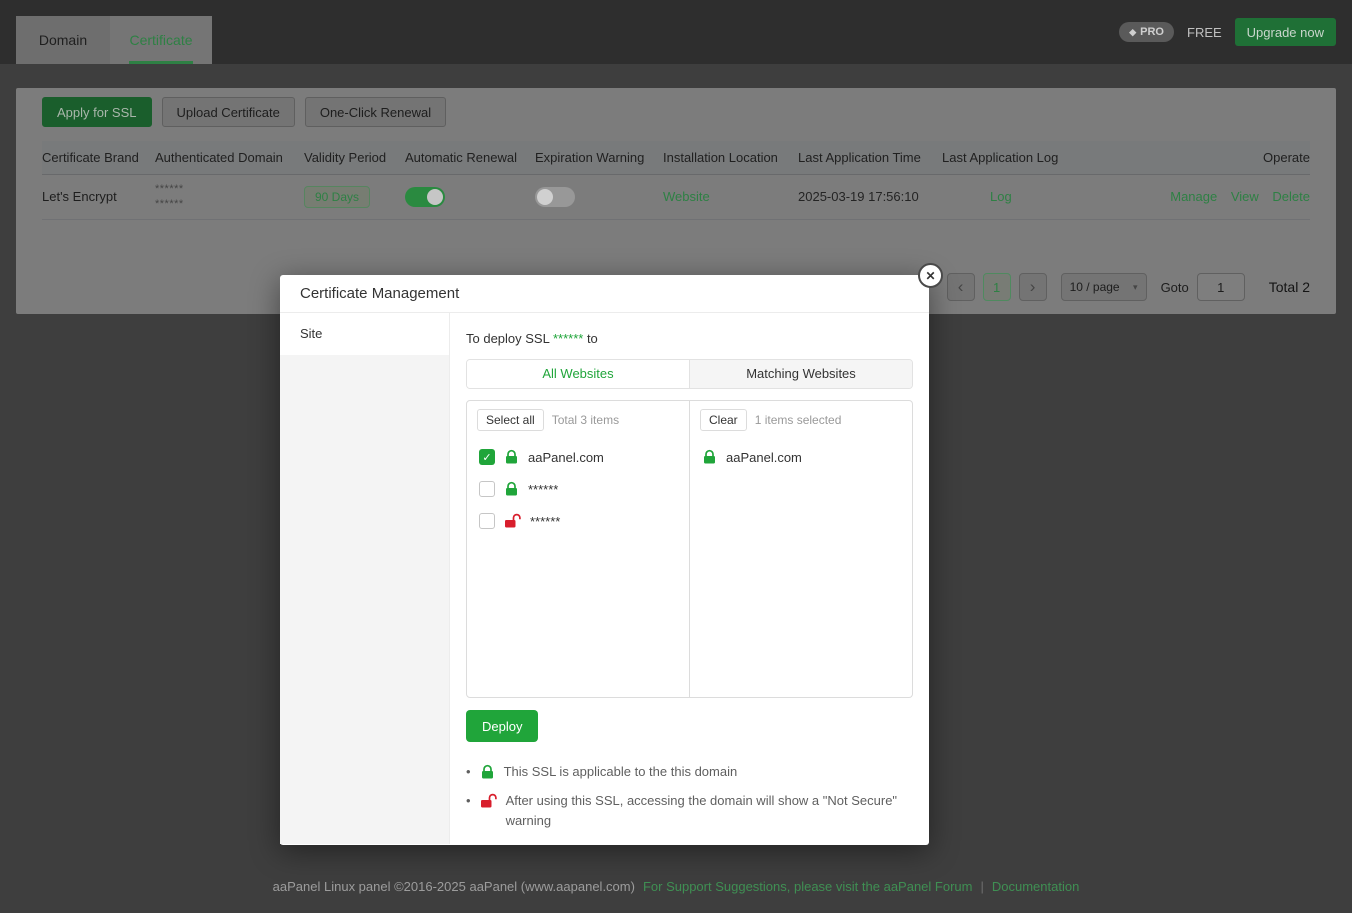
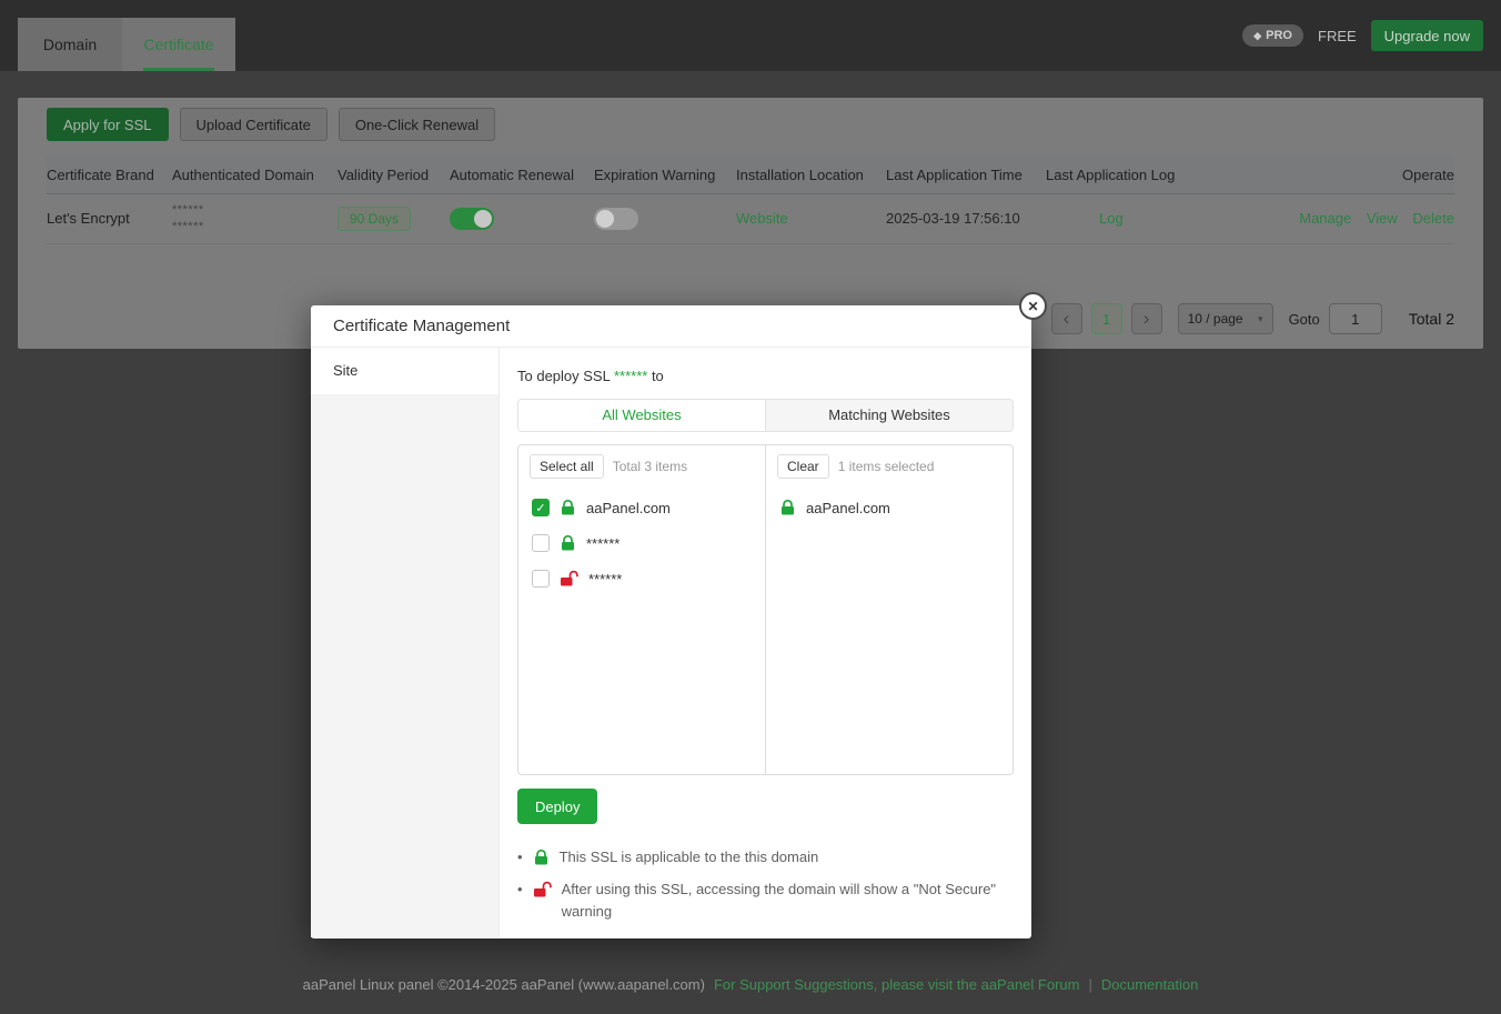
  Domain
  Certificate
  ◆
  PRO
  FREE
  Upgrade now
  Apply for SSL
  Upload Certificate
  One-Click Renewal
  Certificate Brand	Authenticated Domain	Validity Period	Automatic Renewal	Expiration Warning	Installation Location	Last Application Time	Last Application Log	Operate
  Let's Encrypt	****** ******	90 Days			Website	2025-03-19 17:56:10	Log	Manage View Delete
  ‹
  1
  ›
  10 / page
  ▾
  Goto
  1
  Total 2
- aaPanel Linux panel ©2016-2025 aaPanel (www.aapanel.com)
+ aaPanel Linux panel ©2014-2025 aaPanel (www.aapanel.com)
  For Support Suggestions, please visit the aaPanel Forum
  |
  Documentation
  ✕
  Certificate Management
  Site
  To deploy SSL ****** to
  All Websites
  Matching Websites
  Select all
  Total 3 items
  ✓
  aaPanel.com
  ******
  ******
  Clear
  1 items selected
  aaPanel.com
  Deploy
  •
  This SSL is applicable to the this domain
  •
  After using this SSL, accessing the domain will show a "Not Secure" warning
